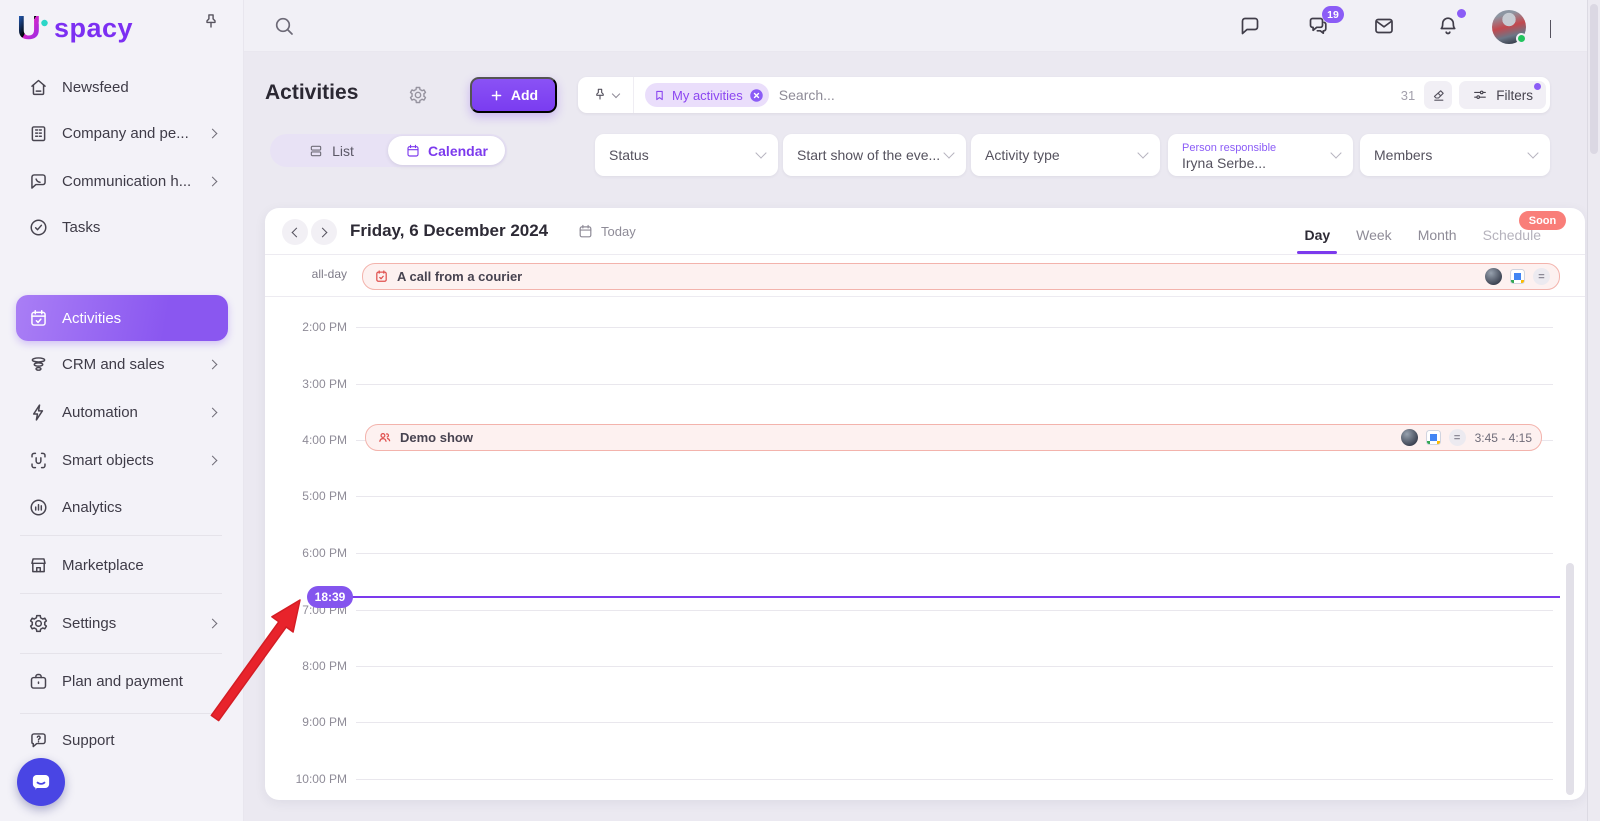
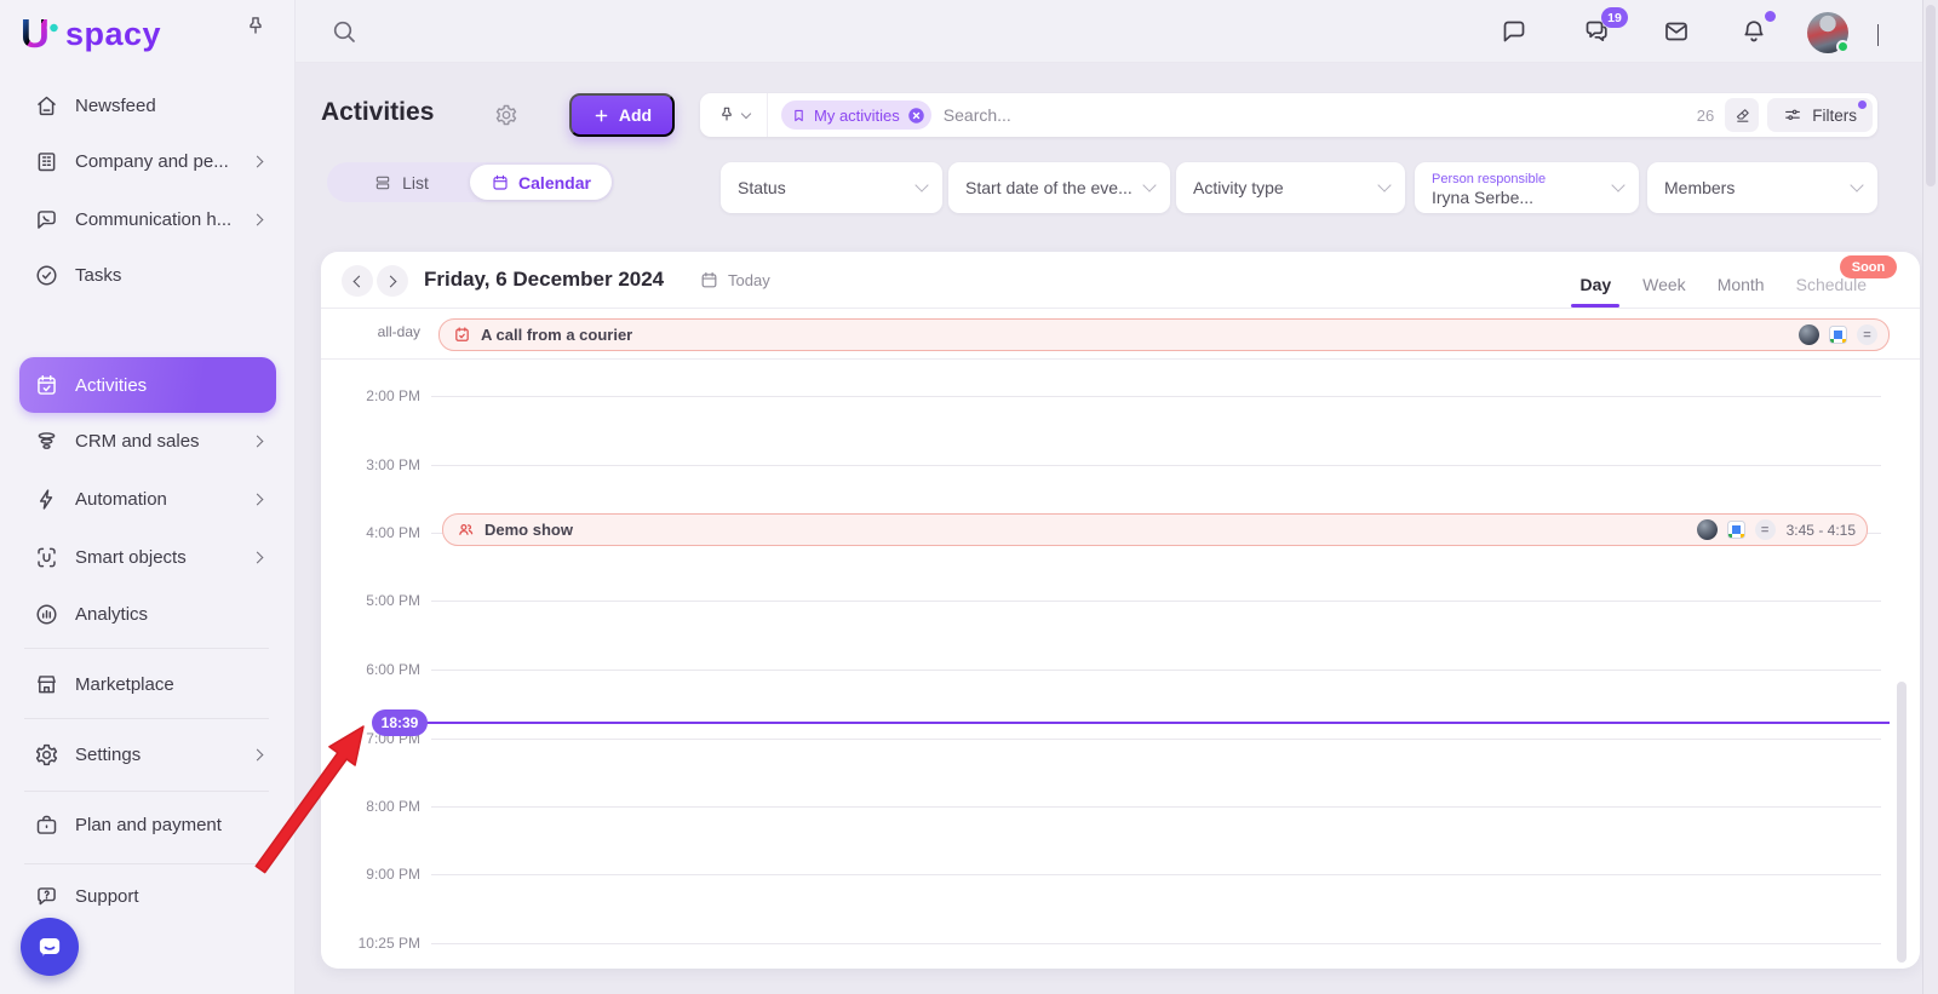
  U
  spacy
  Newsfeed
  Company and pe...
  Communication h...
  Tasks
  Activities
  CRM and sales
  Automation
  Smart objects
  Analytics
  Marketplace
  Settings
  Plan and payment
  Support
  19
  Activities
  Add
  My activities
  Search...
- 31
+ 26
  Filters
  List
  Calendar
  Status
- Start show of the eve...
+ Start date of the eve...
  Activity type
  Person responsible
  Iryna Serbe...
  Members
  Friday, 6 December 2024
  Today
  Day
  Week
  Month
  Schedule
  Soon
  all-day
  A call from a courier
  =
  2:00 PM
  3:00 PM
  4:00 PM
  5:00 PM
  6:00 PM
  7:00 PM
  8:00 PM
  9:00 PM
- 10:00 PM
+ 10:25 PM
  Demo show
  =
  3:45 - 4:15
  18:39
